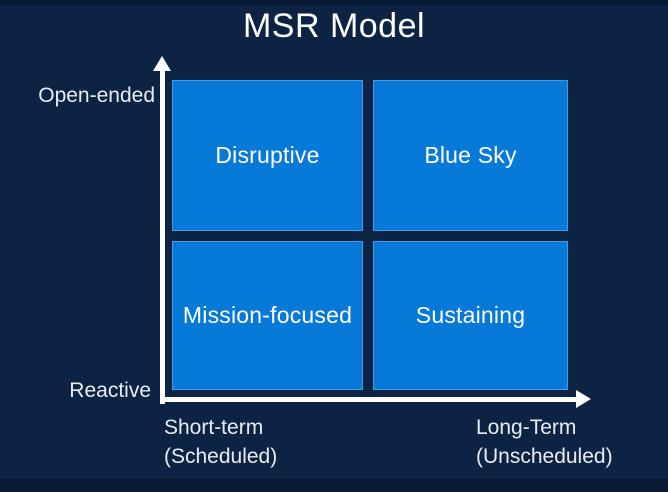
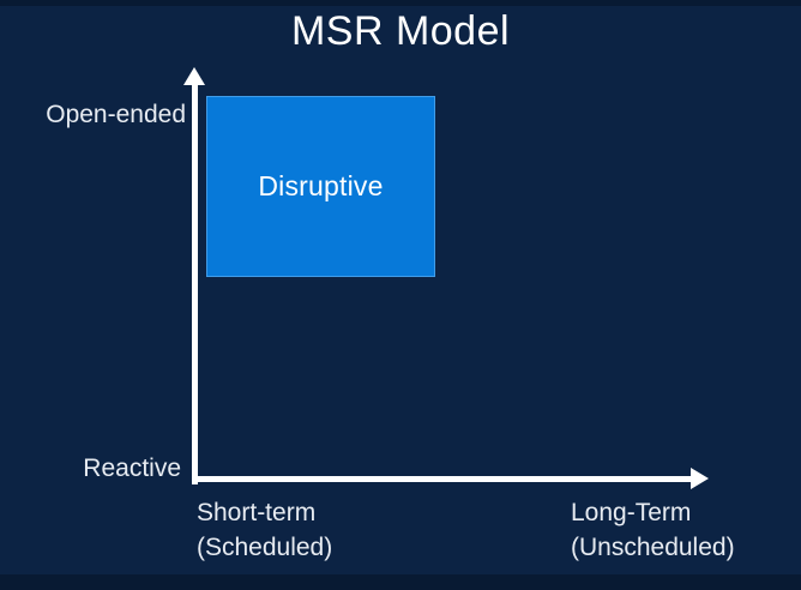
  MSR Model
  Open-ended
  Reactive
  Short-term
  (Scheduled)
  Long-Term
  (Unscheduled)
  Disruptive
- Blue Sky
- Mission-focused
- Sustaining
